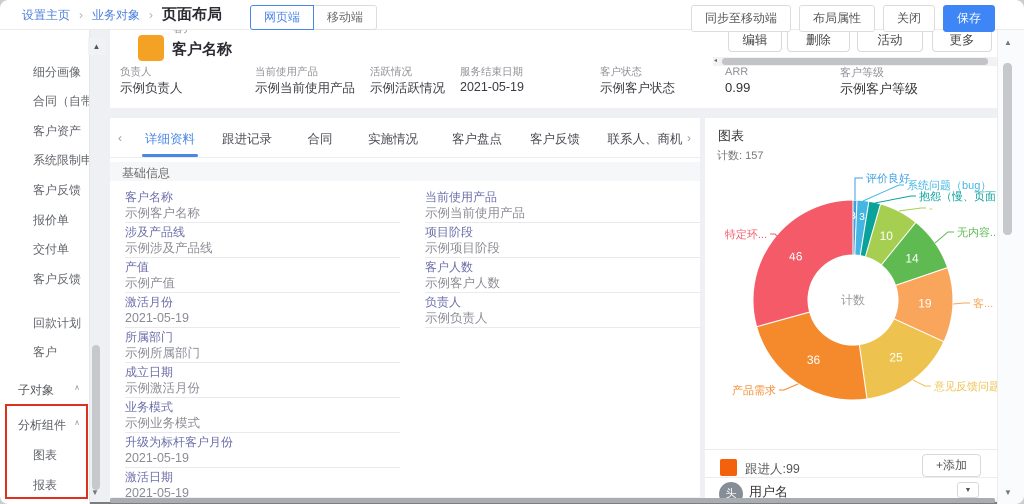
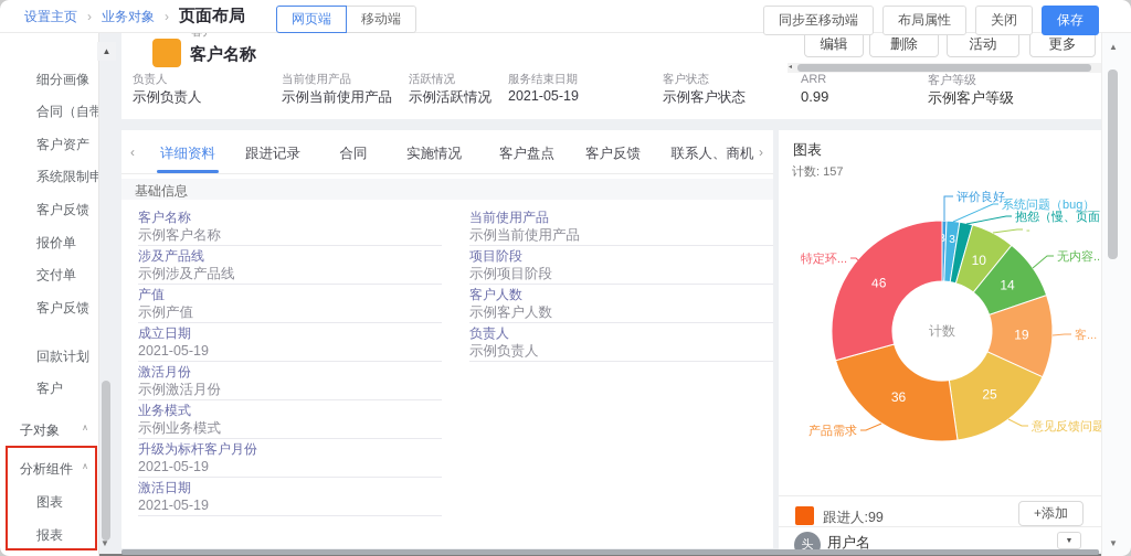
  设置主页
  ›
  业务对象
  ›
  页面布局
  网页端
  移动端
  同步至移动端
  布局属性
  关闭
  保存
  细分画像
  合同（自带
  客户资产
  客户反馈
  报价单
  交付单
  客户反馈
  回款计划
  客户
  子对象
  ∧
  分析组件
  ∧
  图表
  报表
  ▲
  ▼
  ▲
  ▼
  客户名称
  负责人
  示例负责人
  当前使用产品
  示例当前使用产品
  活跃情况
  示例活跃情况
  服务结束日期
  2021-05-19
  客户状态
  示例客户状态
  编辑
  删除
  活动
  更多
  ARR
  0.99
  客户等级
  示例客户等级
  ‹
  ›
  详细资料
  跟进记录
  合同
  实施情况
  客户盘点
  客户反馈
  联系人、商机
  基础信息
  客户名称
  示例客户名称
  涉及产品线
  示例涉及产品线
  产值
  示例产值
- 激活月份
+ 成立日期
  2021-05-19
- 所属部门
- 示例所属部门
- 成立日期
+ 激活月份
  示例激活月份
  业务模式
  示例业务模式
  升级为标杆客户月份
  2021-05-19
  激活日期
  2021-05-19
  当前使用产品
  示例当前使用产品
  项目阶段
  示例项目阶段
  客户人数
  示例客户人数
  负责人
  示例负责人
  图表
  计数: 157
  评价良好
  系统问题（bug）
  3
  抱怨（慢、页面
  10
  -
  14
  无内容..
  19
  客...
  25
  意见反馈问题
  36
  产品需求
  46
  特定环...
  计数
  跟进人:99
  +添加
  头
  用户名
